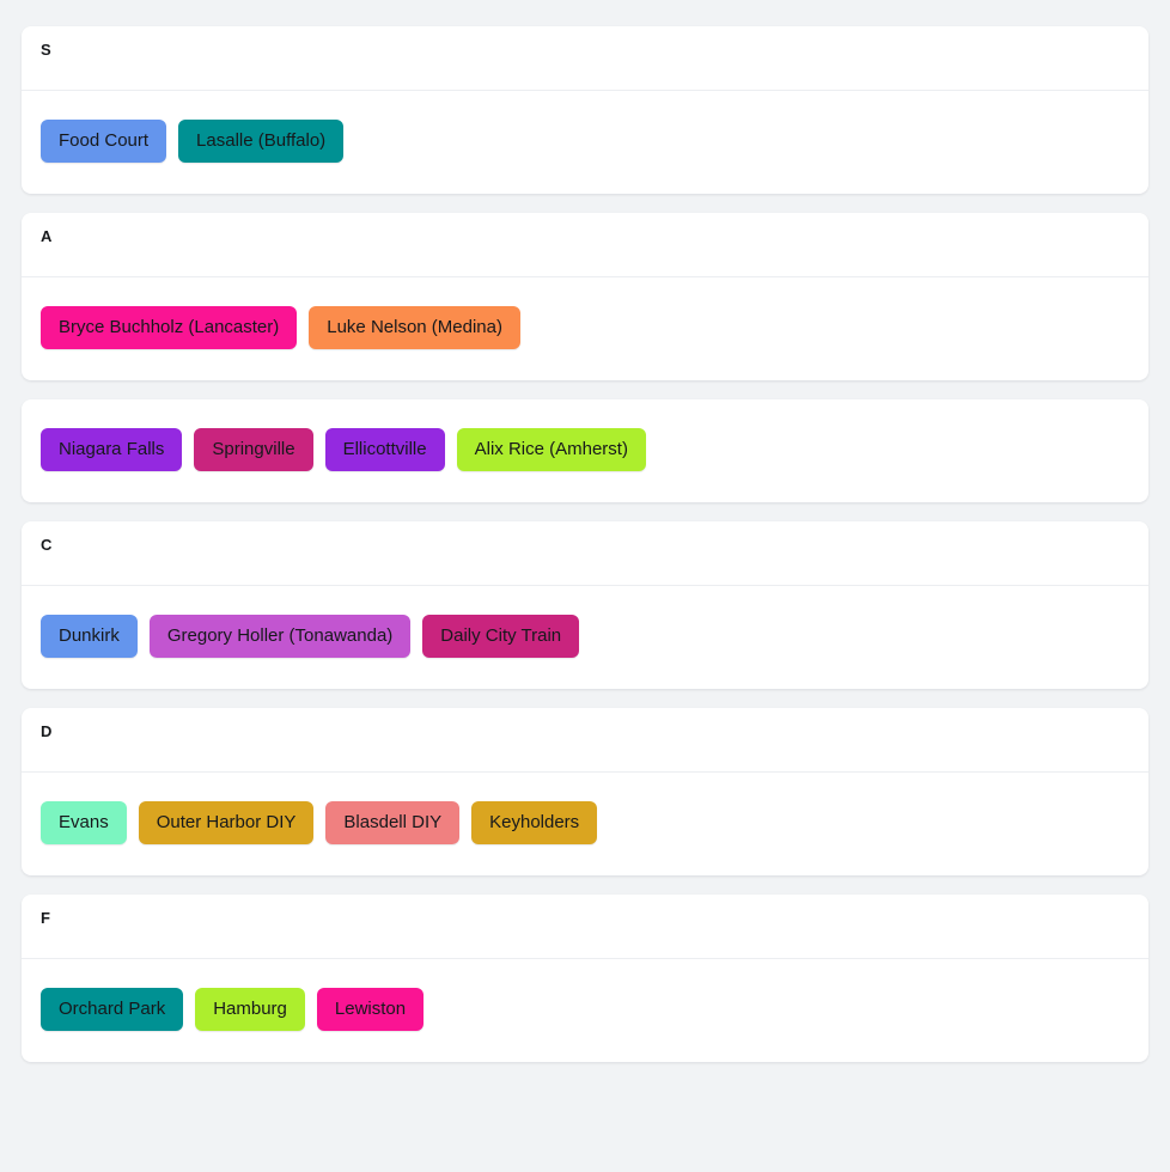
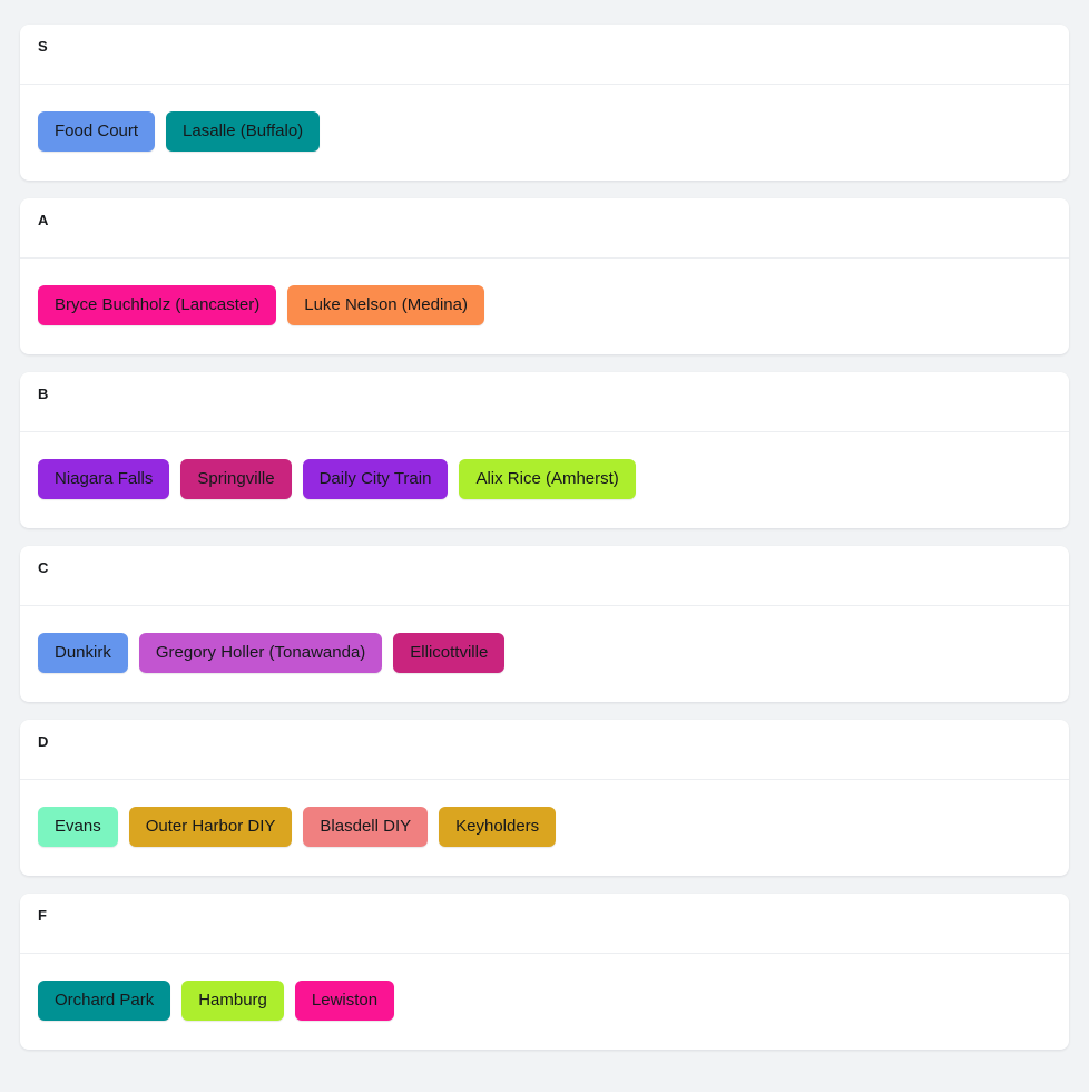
  S
  Food Court
  Lasalle (Buffalo)
  A
  Bryce Buchholz (Lancaster)
  Luke Nelson (Medina)
+ B
  Niagara Falls
  Springville
- Ellicottville
+ Daily City Train
  Alix Rice (Amherst)
  C
  Dunkirk
  Gregory Holler (Tonawanda)
- Daily City Train
+ Ellicottville
  D
  Evans
  Outer Harbor DIY
  Blasdell DIY
  Keyholders
  F
  Orchard Park
  Hamburg
  Lewiston
